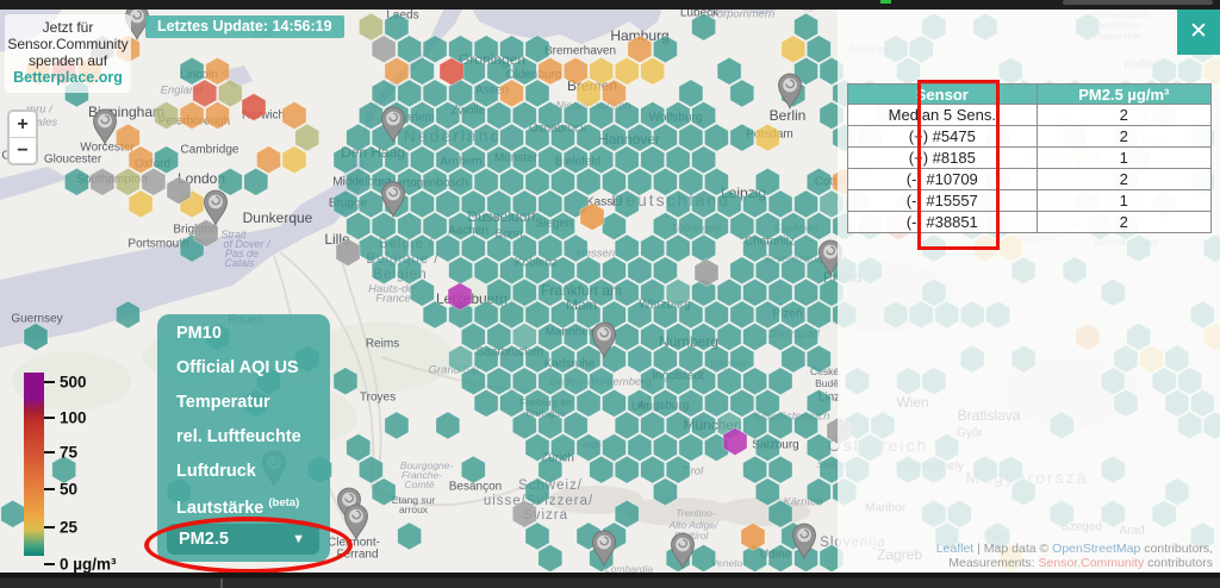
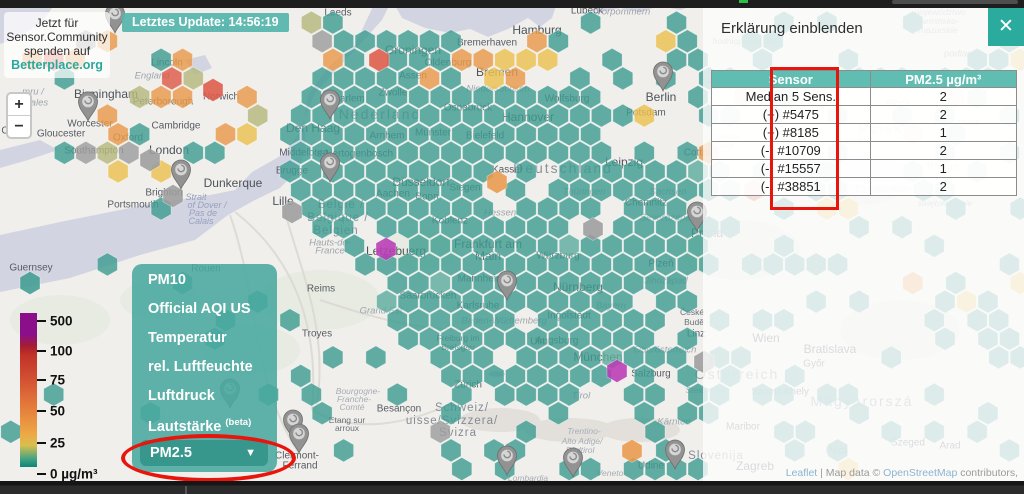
  Leeds
  Lincoln
  England
  Bingham
  Peterborough
  Norwich
  Cambridge
  Oxford
  London
  Worcester
  Gloucester
  Southampton
  Portsmouth
  Brighton
  ru /
  ales
  Strait
  of Dover /
  Pas de
  Calais
  Guernsey
  Hauts-de-
  France
  Dunkerque
  Lille
  Brugge
  Middelburg
  Den Haag
  arlem
  Nederland
  Zwolle
  Assen
  Arnhem
  's-ertogenbosch
  Belgie /
  Belgique /
  Belgien
  Groningen
  Oldenburg
  Bremerhaven
  Hamburg
  Lübeck
  Vorpommern
  Bremen
  Niedersachsen
  Osnabrück
  Hannover
  Wolfsburg
  Bielefeld
  Münster
  Potsdam
  Berlin
  Leipzig
  Cottbus
  Chemnitz
  Sachsen
  Thüringen
  Deutschland
  Kassel
  Siegen
  Düsseldorf
  Aachen
  Bonn
  Koblenz
  Hessen
  Frankfurt am
  Main
  Würzburg
  Mannhei
  Saarbrücken
  Karlsruhe
  Baden-Württemberg
  Nürnberg
  Bayern
  Ingolstadt
  Augsburg
  Ulm
  München
  Freiburg im
  Breisgau
  Letzebuerg
  Reims
  Troyes
  Grand Est
  Bourgogne-
  Franche-
  Comté
  Besançon
  Etang sur
  arroux
  Clermont-
  Ferrand
  Rouen
  Zürich
  Schweiz/
  uisse/Svizzera/
  Svizra
  Salzburg
  Österreich
  Oberösterreich
  Tirol
  Trentino-
  Alto Adige/
  Kärnten
  Slovenija
  Udine
  Veneto
  Lombardia
  Steiermark
  Praha
  Plzeň
  Jihozápad
  Severozápa
  České
  Budě
  Linz
  Polska
  Płock
  Warszawa
  województwo
  warmińsko-
  mazurskie
  podlaskie
  hodniopomorskie
  lubuskie
  Zielona
  Góra
  Kalisz
  Radom
  Częstochowa
  świętokrzyskie
  Wien
  Bratislava
  Győr
  Szombathely
  Magyarorszá
  Maribor
  Zagreb
  Pécs
  Szeged
  Arad
  Jetzt für
  Sensor.Community
  spenden auf
  Betterplace.org
  Letztes Update: 14:56:19
  +
  −
  500
  100
  75
  50
  25
  0 µg/m³
  PM10
  Official AQI US
  Temperatur
  rel. Luftfeuchte
  Luftdruck
  Lautstärke (beta)
  PM2.5
  ▼
+ Erklärung einblenden
  ✕
  Sensor	PM2.5 µg/m³
  Median 5 Sens.	2
  (+) #5475	2
  (+) #8185	1
  (-) #10709	2
  (-) #15557	1
  (-) #38851	2
  Leaflet | Map data © OpenStreetMap contributors,
- Measurements: Sensor.Community contributors
